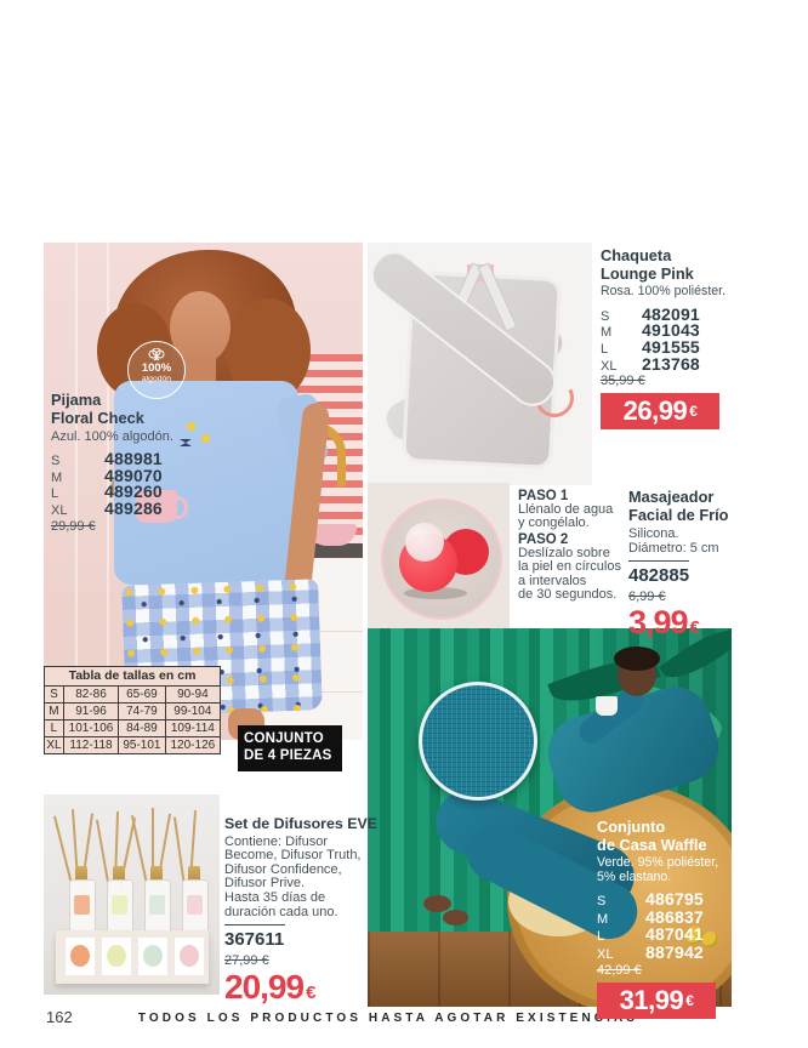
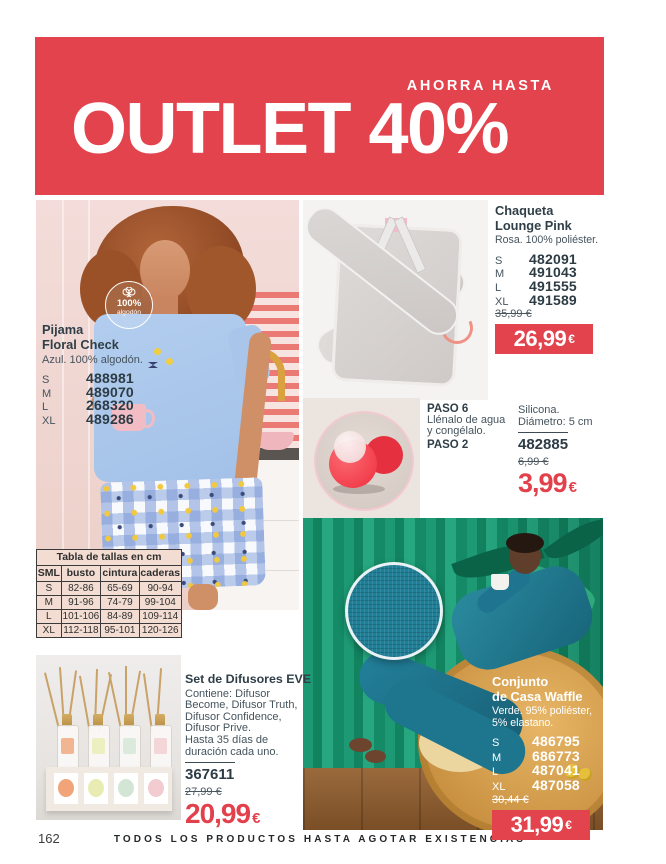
+ AHORRA HASTA
+ OUTLET 40%
  100%
  Pijama
  Floral Check
  Azul. 100% algodón.
  S
  488981
  M
  489070
  L
- 489260
+ 268320
  XL
  489286
- 29,99 €
  Chaqueta
  Lounge Pink
  Rosa. 100% poliéster.
  S
  482091
  M
  491043
  L
  491555
  XL
- 213768
+ 491589
  35,99 €
  26,99
  €
- PASO 1
+ PASO 6
  Llénalo de agua
  y congélalo.
  PASO 2
- Deslízalo sobre
- la piel en círculos
- a intervalos
- de 30 segundos.
- Masajeador
- Facial de Frío
  Silicona.
  Diámetro: 5 cm
  482885
  6,99 €
  3,99€
  Tabla de tallas en cm
+ SML	busto	cintura	caderas
  S	82-86	65-69	90-94
  M	91-96	74-79	99-104
  L	101-106	84-89	109-114
  XL	112-118	95-101	120-126
- CONJUNTO
- DE 4 PIEZAS
  Conjunto
  de Casa Waffle
  Verde. 95% poliéster,
  5% elastano.
  S
  486795
  M
- 486837
+ 686773
  L
  487041
  XL
- 887942
+ 487058
- 42,99 €
+ 30,44 €
  31,99
  €
  Set de Difusores EVE
  Contiene: Difusor
  Become, Difusor Truth,
  Difusor Confidence,
  Difusor Prive.
  Hasta 35 días de
  duración cada uno.
  367611
  27,99 €
  20,99€
  162
  TODOS LOS PRODUCTOS HASTA AGOTAR EXISTEN
